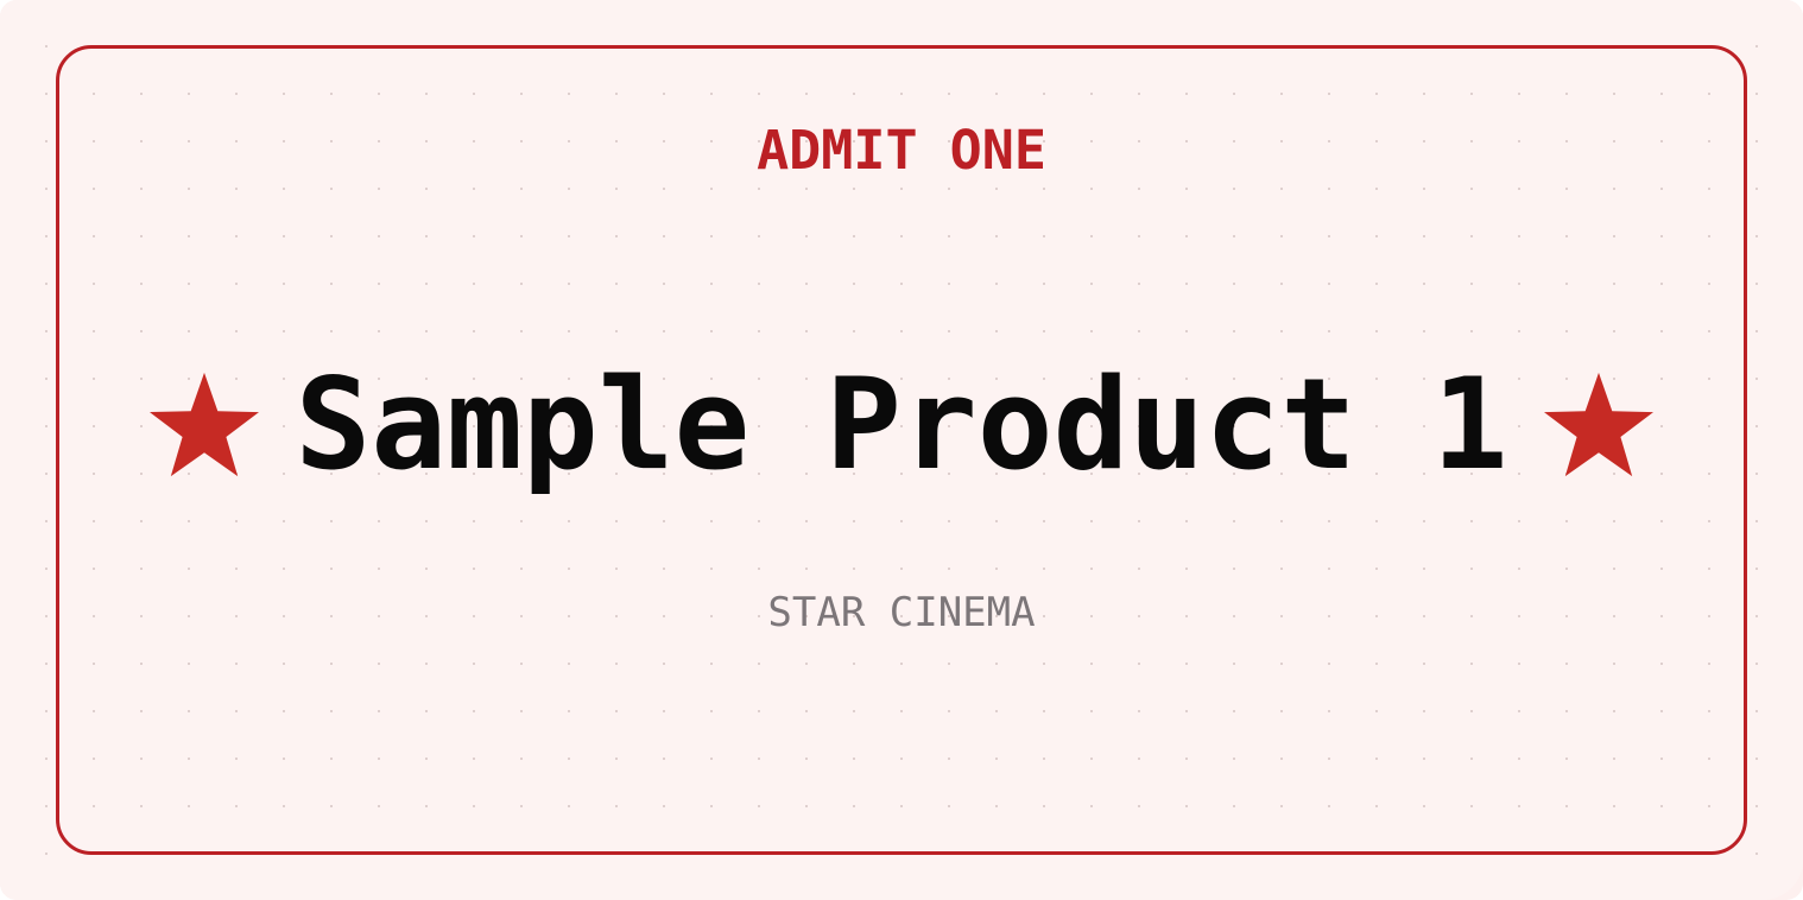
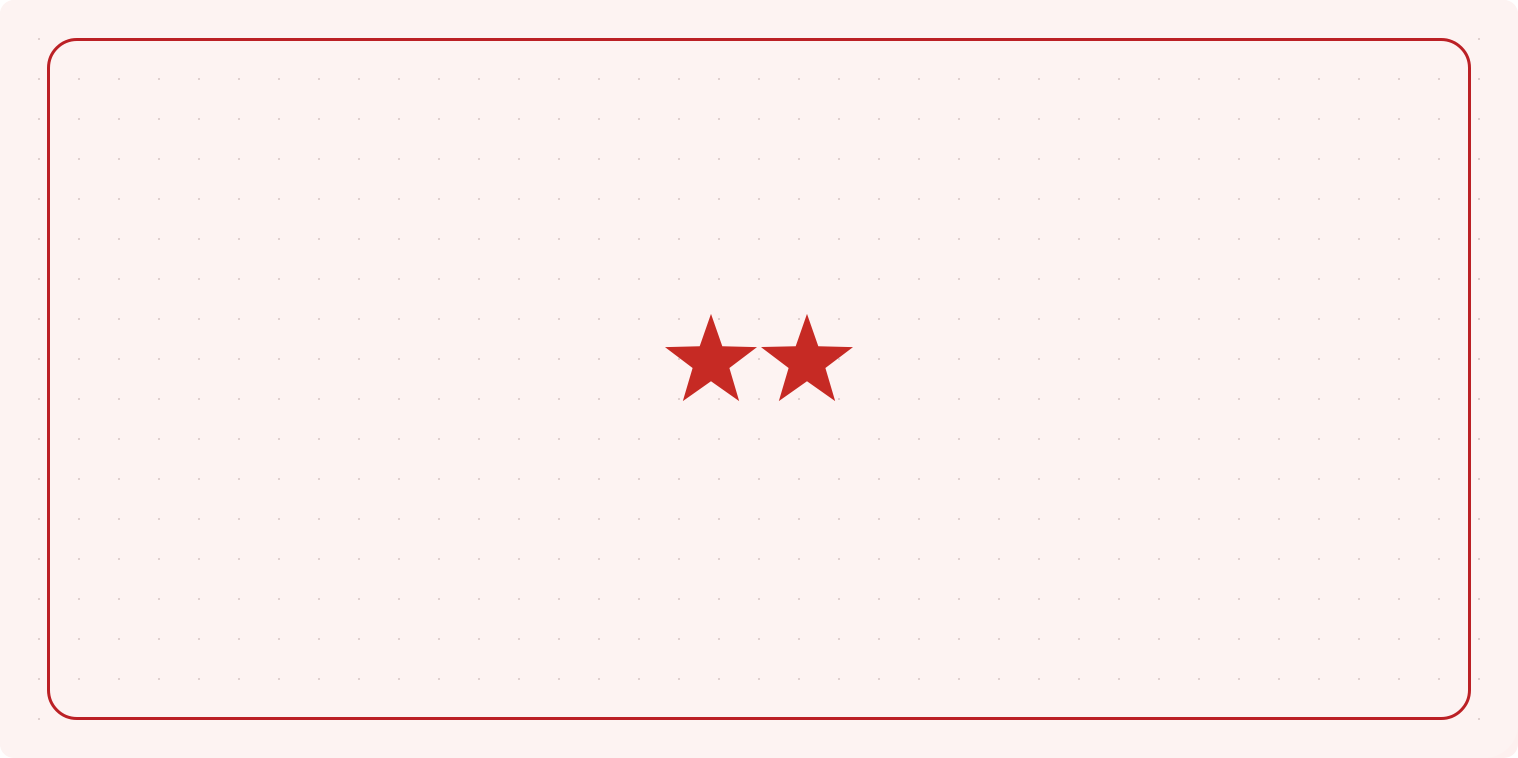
- ADMIT ONE
- Sample Product 1
- STAR CINEMA
